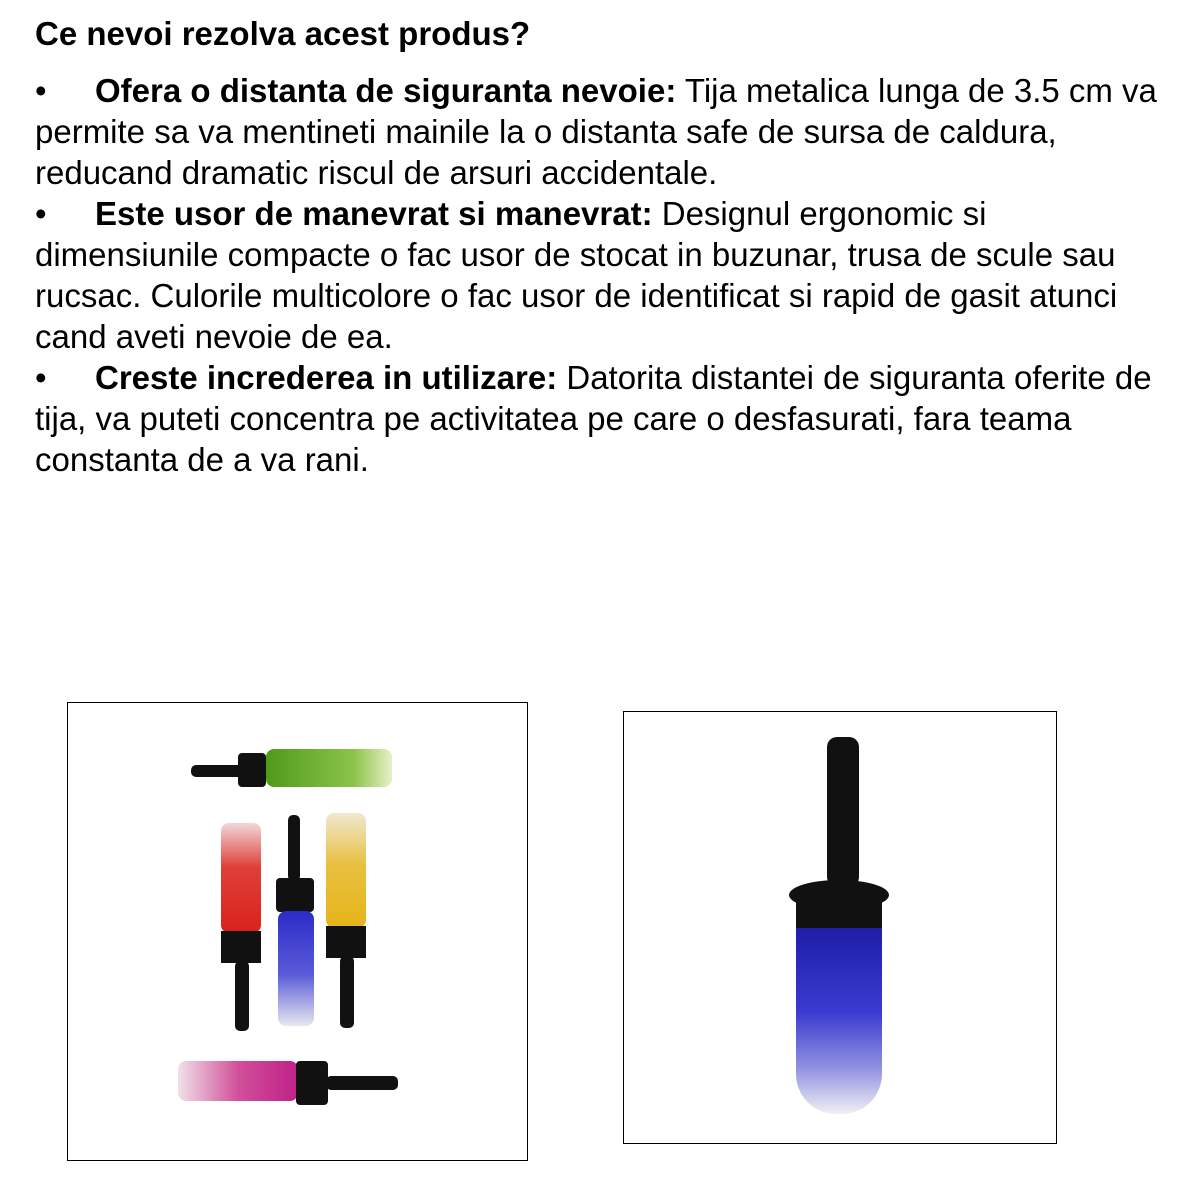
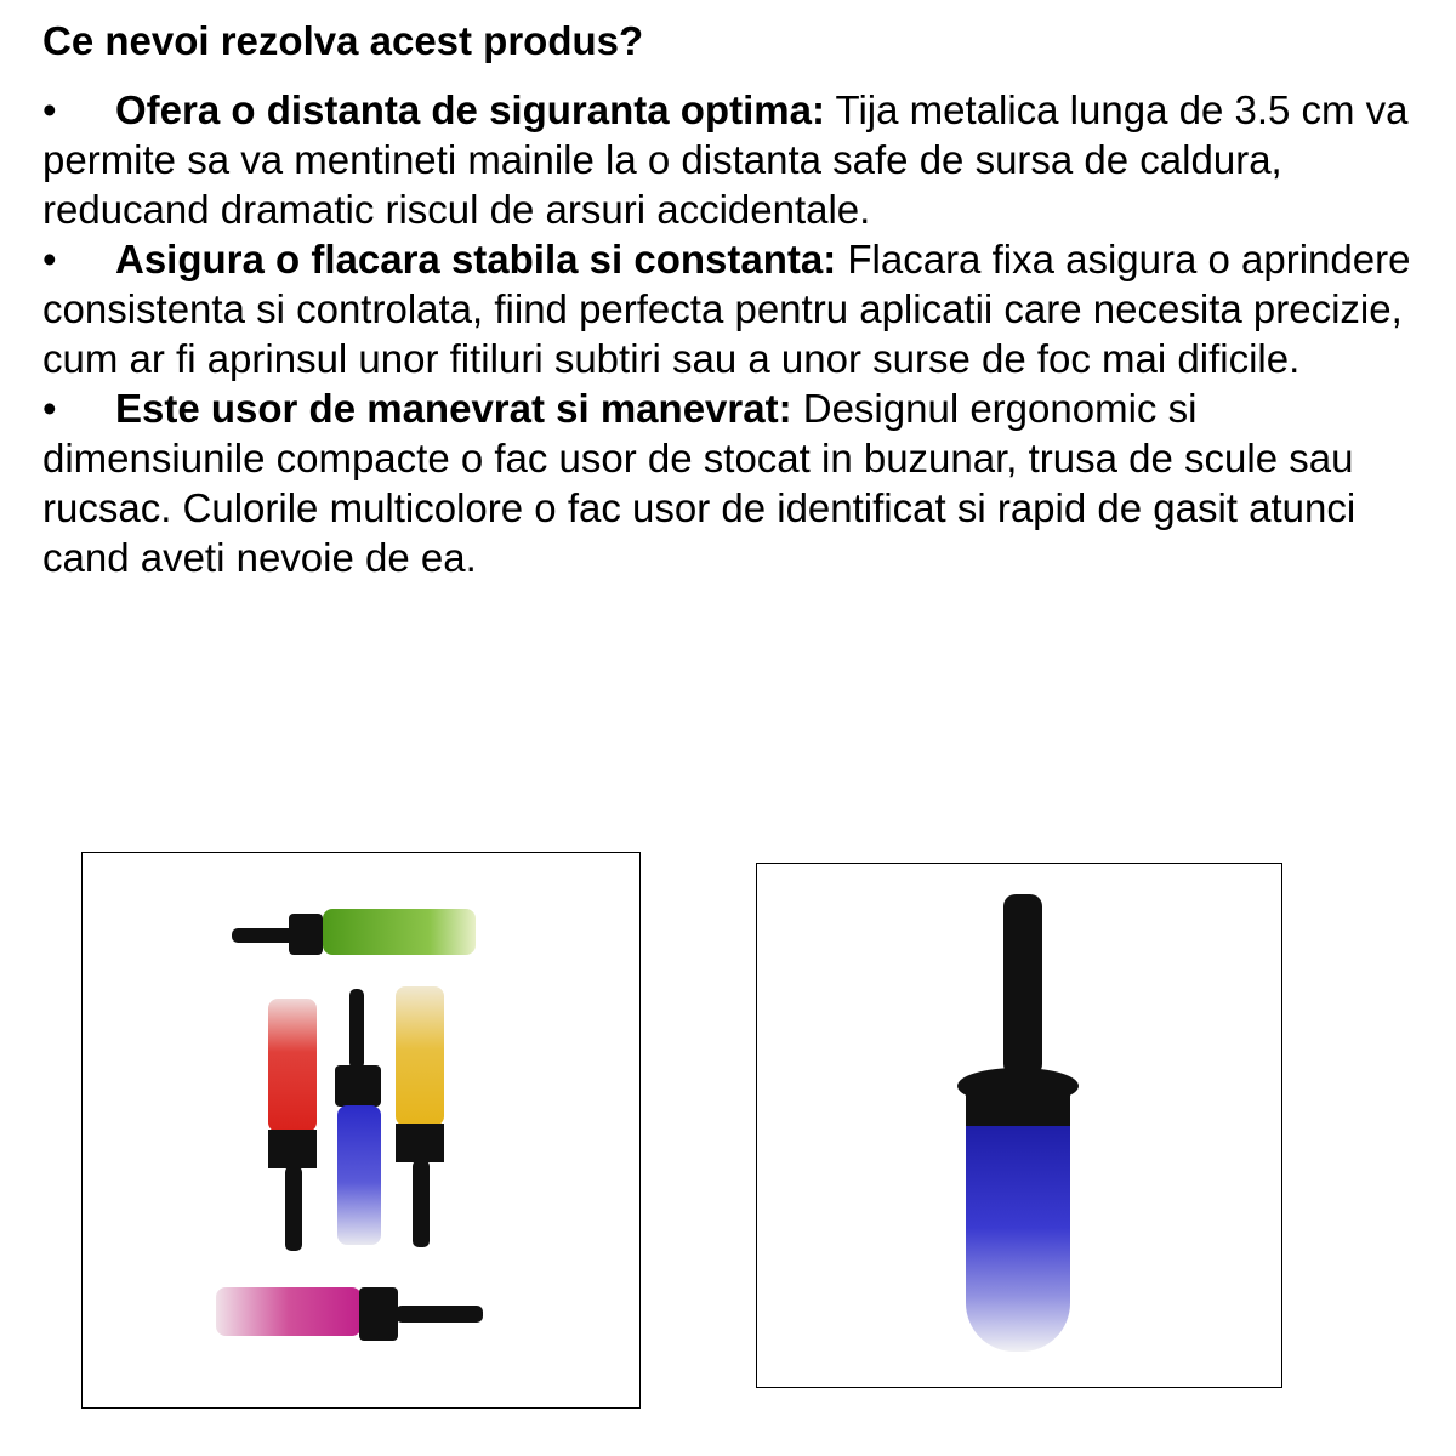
  Ce nevoi rezolva acest produs?
- • Ofera o distanta de siguranta nevoie: Tija metalica lunga de 3.5 cm va permite sa va mentineti mainile la o distanta safe de sursa de caldura, reducand dramatic riscul de arsuri accidentale.
+ • Ofera o distanta de siguranta optima: Tija metalica lunga de 3.5 cm va permite sa va mentineti mainile la o distanta safe de sursa de caldura, reducand dramatic riscul de arsuri accidentale.
+ • Asigura o flacara stabila si constanta: Flacara fixa asigura o aprindere consistenta si controlata, fiind perfecta pentru aplicatii care necesita precizie, cum ar fi aprinsul unor fitiluri subtiri sau a unor surse de foc mai dificile.
  • Este usor de manevrat si manevrat: Designul ergonomic si dimensiunile compacte o fac usor de stocat in buzunar, trusa de scule sau rucsac. Culorile multicolore o fac usor de identificat si rapid de gasit atunci cand aveti nevoie de ea.
- • Creste increderea in utilizare: Datorita distantei de siguranta oferite de tija, va puteti concentra pe activitatea pe care o desfasurati, fara teama constanta de a va rani.
